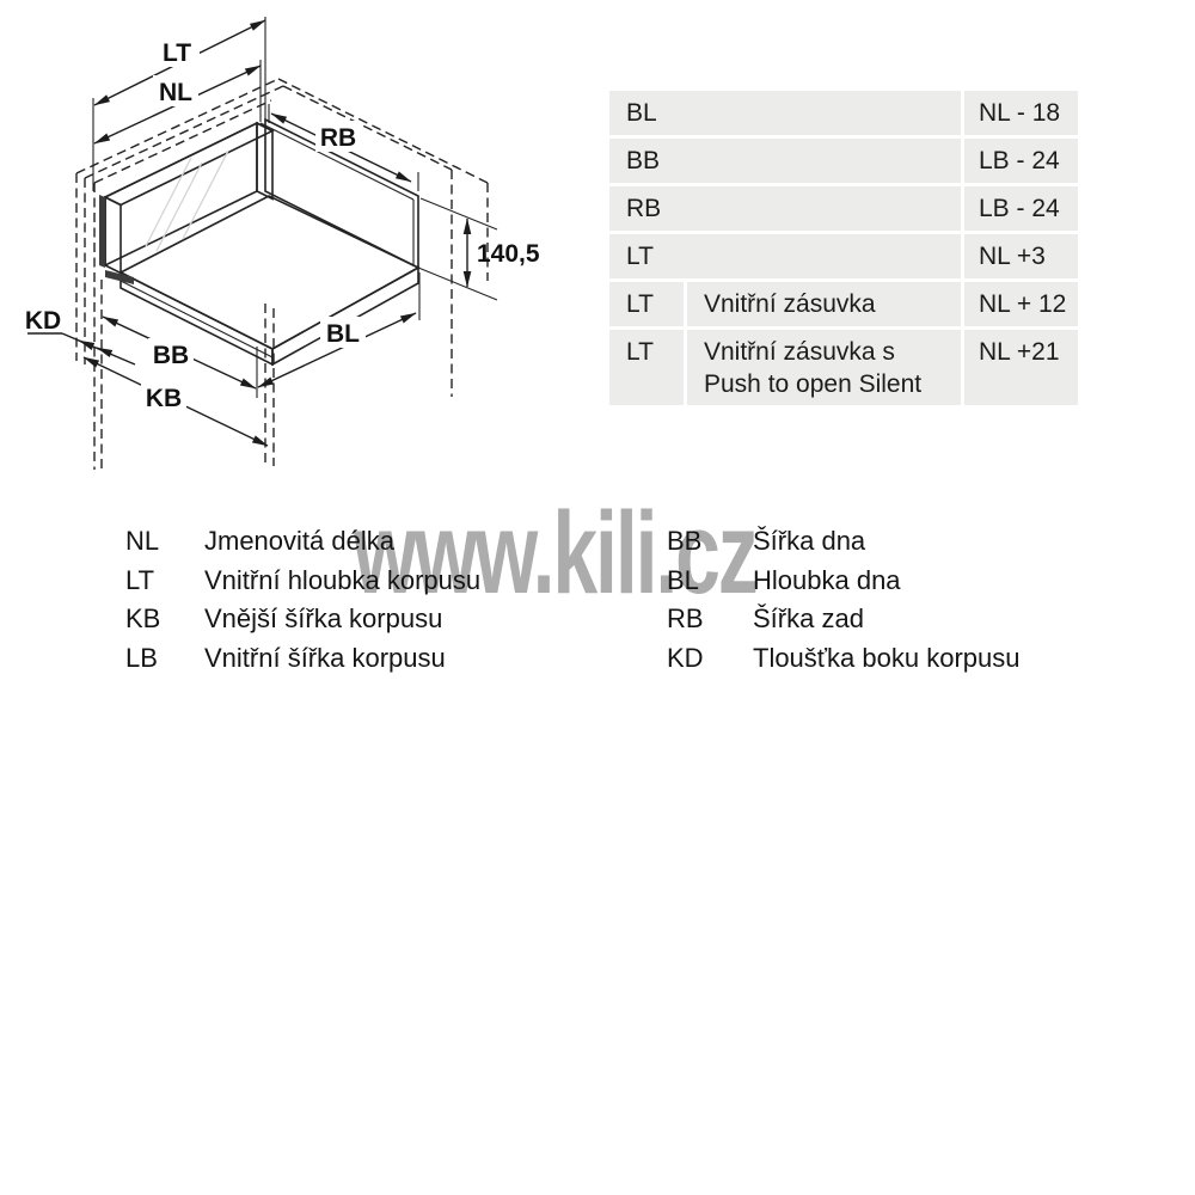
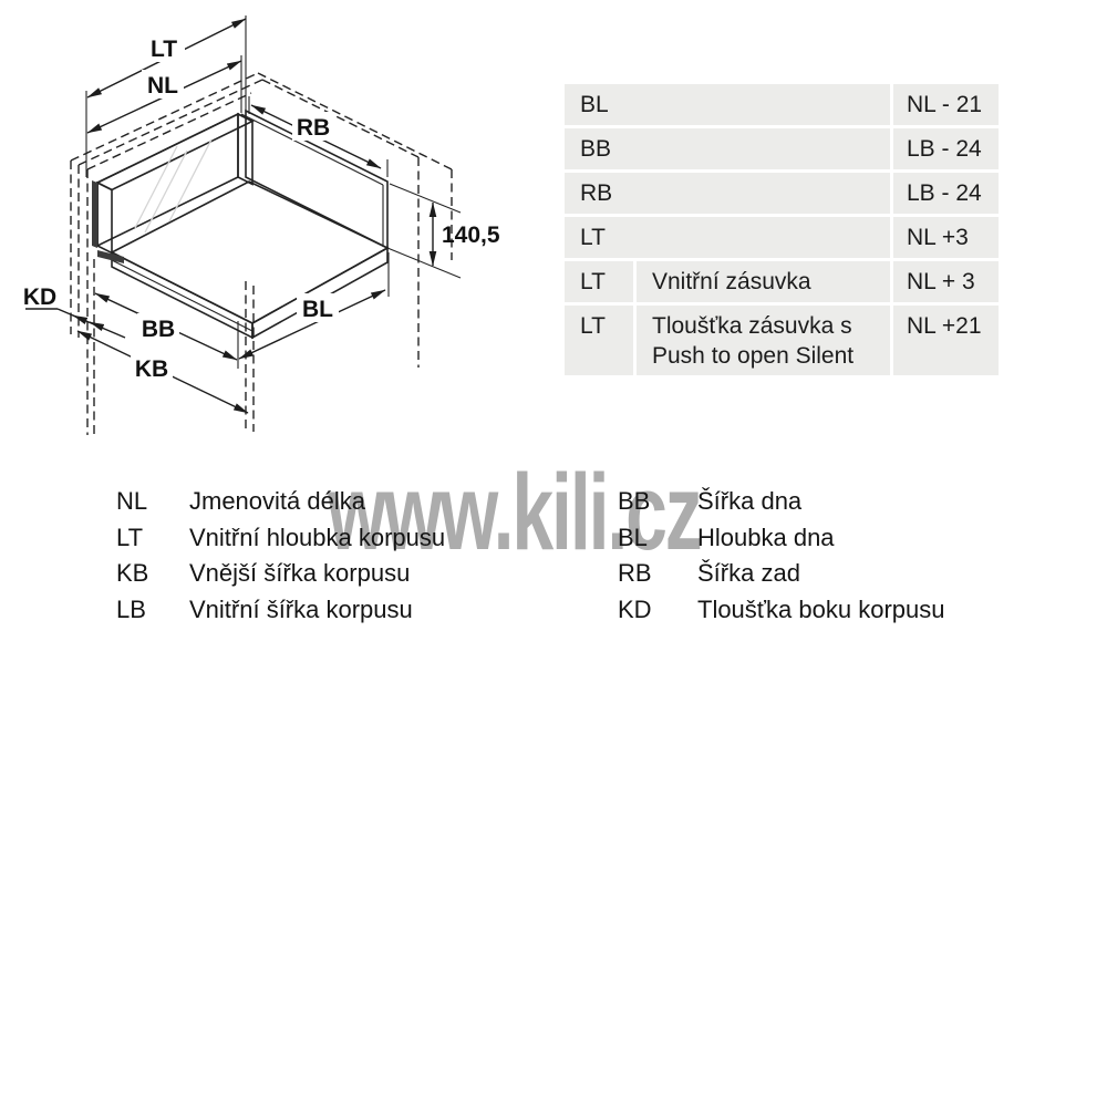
  LT
  NL
  RB
  140,5
  BL
  BB
  KB
  KD
  BL
- NL - 18
+ NL - 21
  BB
  LB - 24
  RB
  LB - 24
  LT
  NL +3
  LT
  Vnitřní zásuvka
- NL + 12
+ NL + 3
  LT
- Vnitřní zásuvka s Push to open Silent
+ Tloušťka zásuvka s Push to open Silent
  NL +21
  www.kili.cz
  NL Jmenovitá délka
  LT Vnitřní hloubka korpusu
  KB Vnější šířka korpusu
  LB Vnitřní šířka korpusu
  BB Šířka dna
  BL Hloubka dna
  RB Šířka zad
  KD Tloušťka boku korpusu
